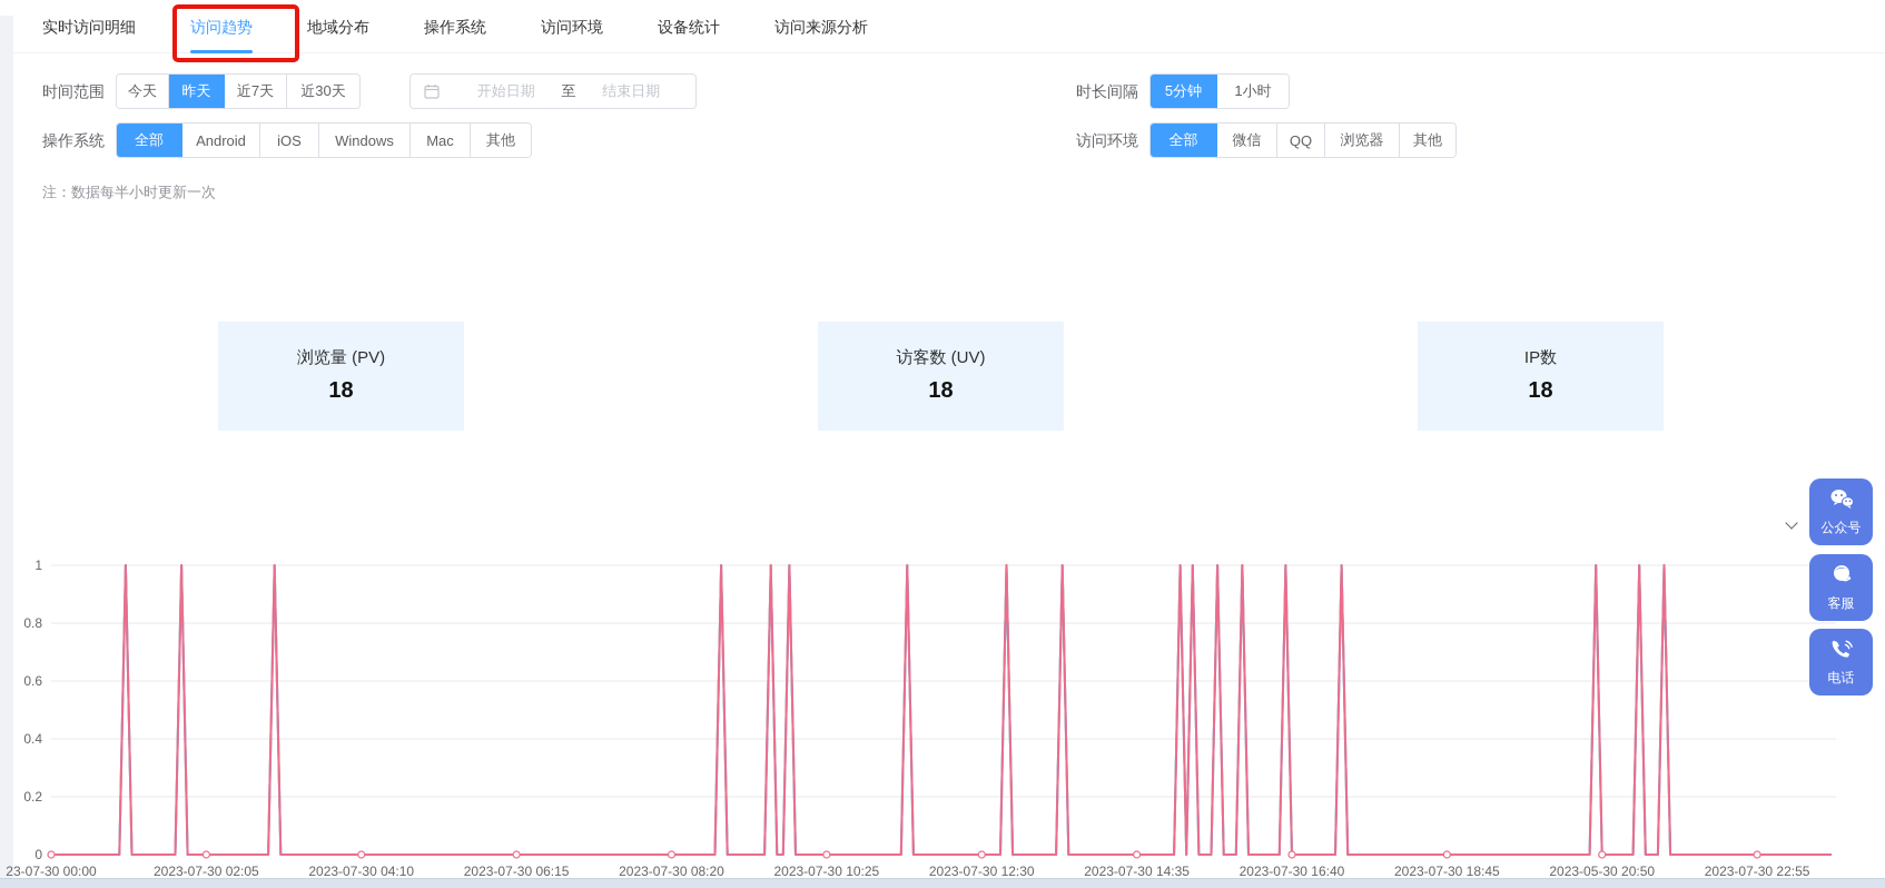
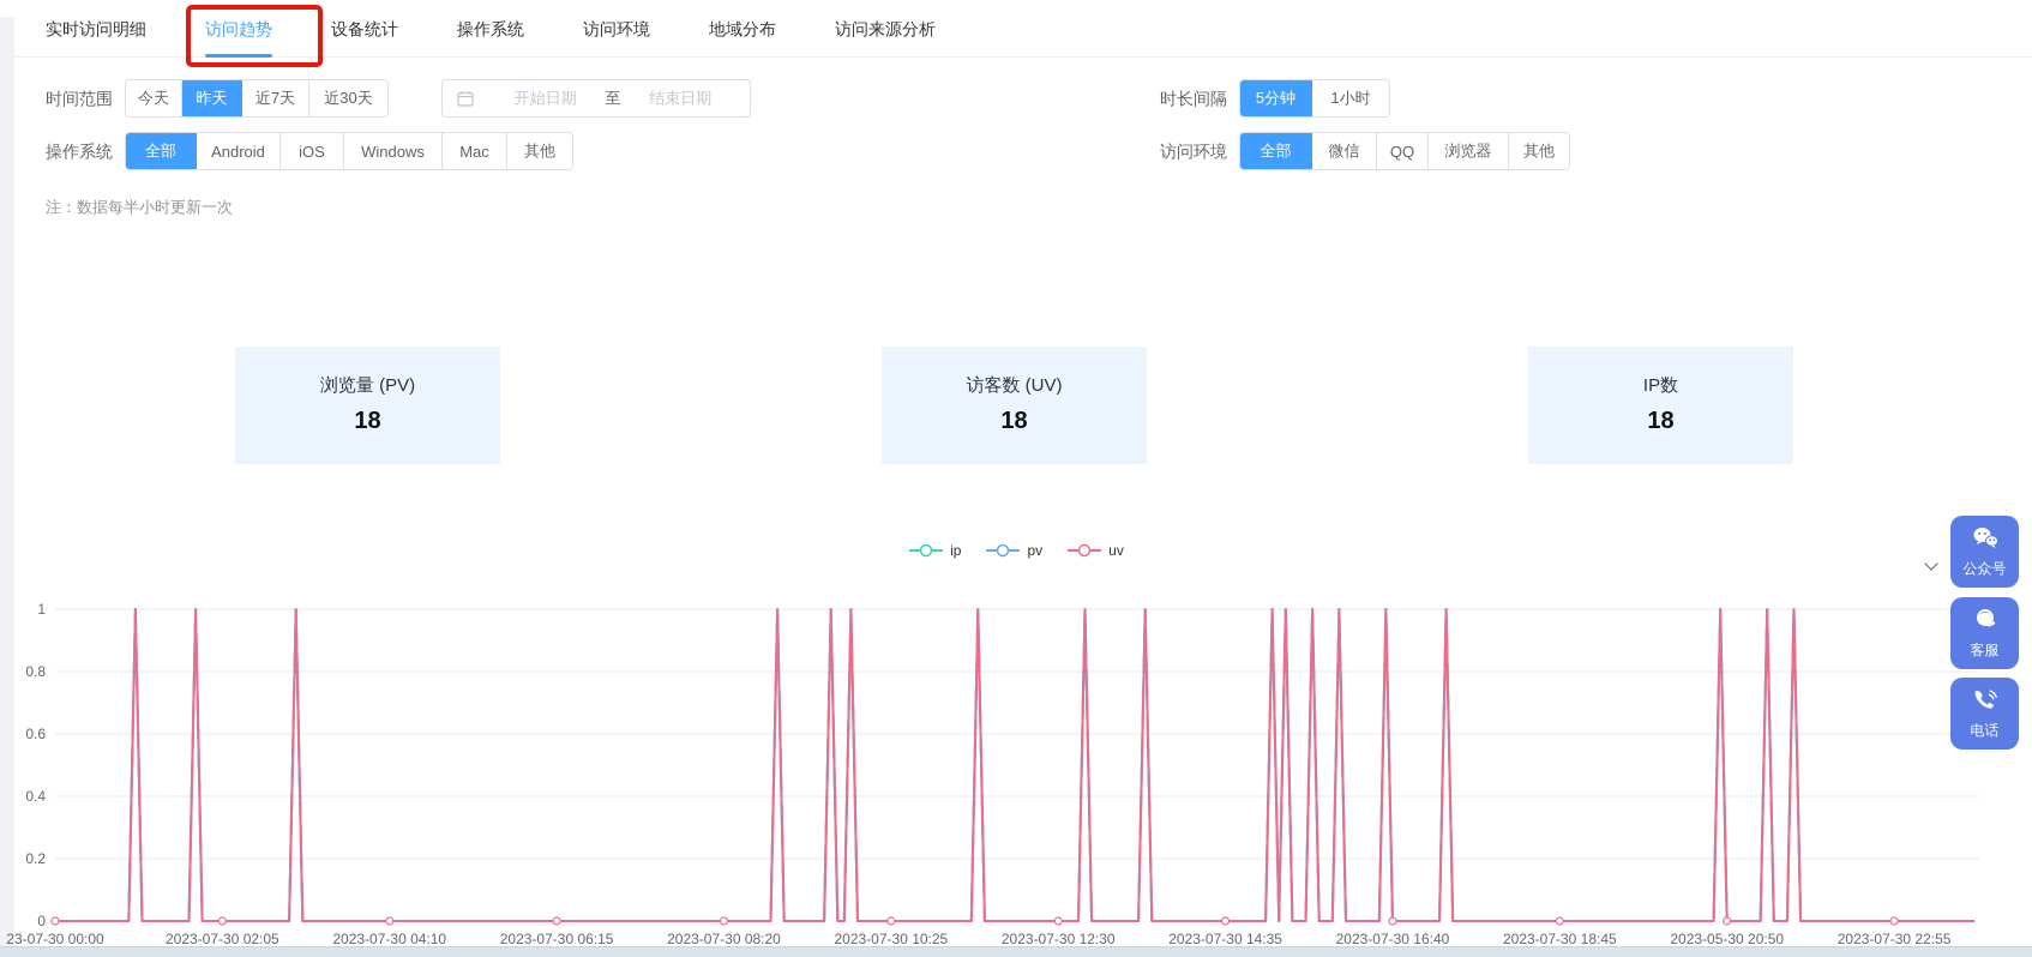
  实时访问明细
  访问趋势
- 地域分布
+ 设备统计
  操作系统
  访问环境
- 设备统计
+ 地域分布
  访问来源分析
  时间范围
  今天
  昨天
  近7天
  近30天
  开始日期
  至
  结束日期
  时长间隔
  5分钟
  1小时
  操作系统
  全部
  Android
  iOS
  Windows
  Mac
  其他
  访问环境
  全部
  微信
  QQ
  浏览器
  其他
  注：数据每半小时更新一次
  浏览量 (PV)
  18
  访客数 (UV)
  18
  IP数
  18
  0
  0.2
  0.4
  0.6
  0.8
  1
  23-07-30 00:00
  2023-07-30 02:05
  2023-07-30 04:10
  2023-07-30 06:15
  2023-07-30 08:20
  2023-07-30 10:25
  2023-07-30 12:30
  2023-07-30 14:35
  2023-07-30 16:40
  2023-07-30 18:45
  2023-05-30 20:50
  2023-07-30 22:55
+ ip
+ pv
+ uv
  公众号
  客服
  电话
